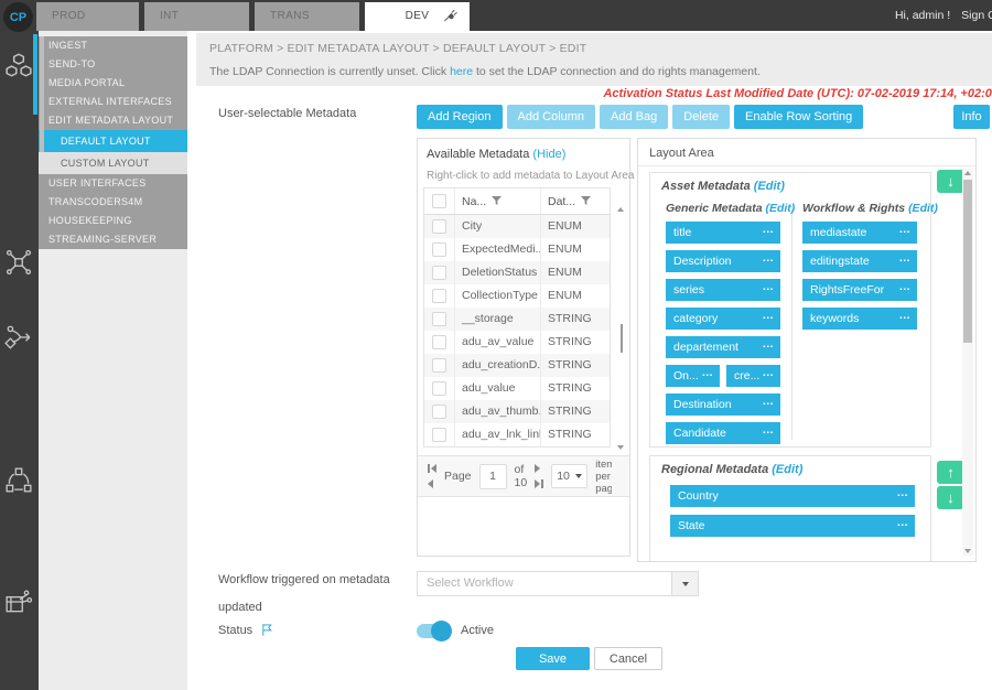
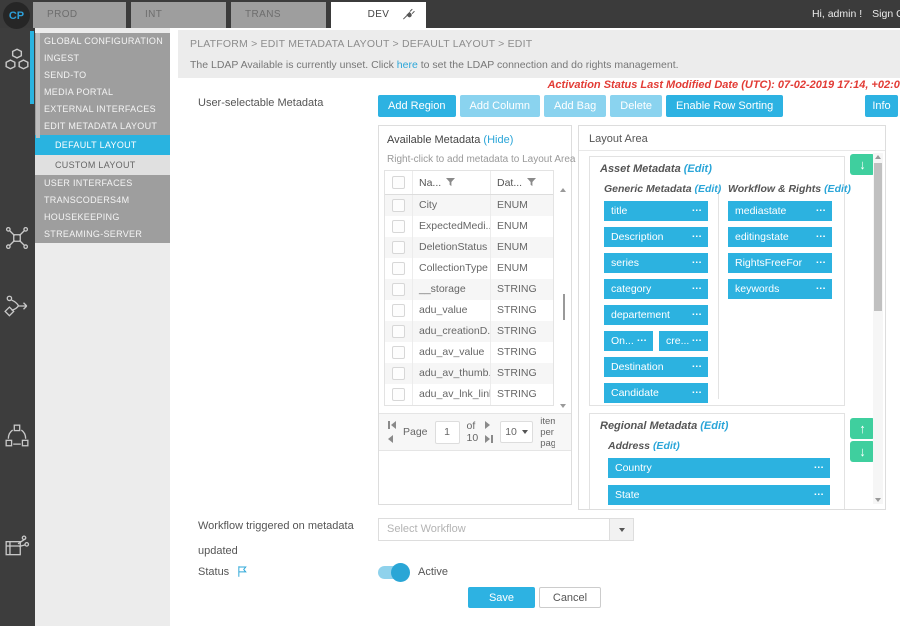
  PROD
  INT
  TRANS
  DEV
  Hi, admin ! Sign
  CP
+ GLOBAL CONFIGURATION
  INGEST
  SEND-TO
  MEDIA PORTAL
  EXTERNAL INTERFACES
  EDIT METADATA LAYOUT
  DEFAULT LAYOUT
  CUSTOM LAYOUT
  USER INTERFACES
  TRANSCODERS4M
  HOUSEKEEPING
  STREAMING-SERVER
  PLATFORM > EDIT METADATA LAYOUT > DEFAULT LAYOUT > EDIT
- The LDAP Connection is currently unset. Click here to set the LDAP connection and do rights management.
+ The LDAP Available is currently unset. Click here to set the LDAP connection and do rights management.
  Activation Status Last Modified Date (UTC): 07-02-2019 17:14, +02:0
  User-selectable Metadata
  Add Region
  Add Column
  Add Bag
  Delete
  Enable Row Sorting
  Info
  Available Metadata (Hide)
  Right-click to add metadata to Layout Area
  Na...
  Dat...
  City
  ENUM
  ExpectedMedi..
  ENUM
  DeletionStatus
  ENUM
  CollectionType
  ENUM
  __storage
  STRING
- adu_av_value
+ adu_value
  STRING
  adu_creationD.
  STRING
- adu_value
+ adu_av_value
  STRING
  adu_av_thumb.
  STRING
  adu_av_lnk_lin
  STRING
  Page
  1
  of
  10
  10
  item per pag
  Layout Area
  Asset Metadata (Edit)
  Generic Metadata (Edit)
  title
  Description
  series
  category
  departement
  On...
  cre...
  Destination
  Candidate
  Workflow & Rights (Edit)
  mediastate
  editingstate
  RightsFreeFor
  keywords
  Regional Metadata (Edit)
+ Address (Edit)
  Country
  State
  ↓
  ↑
  ↓
  Workflow triggered on metadata updated
  Select Workflow
  Status
  Active
  Save
  Cancel
